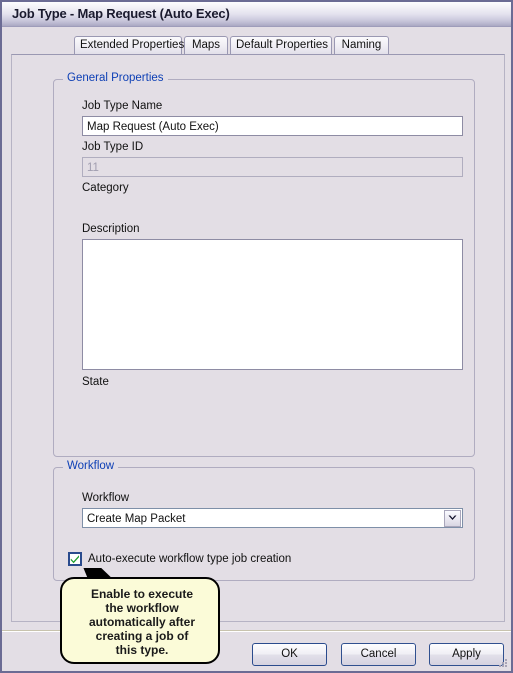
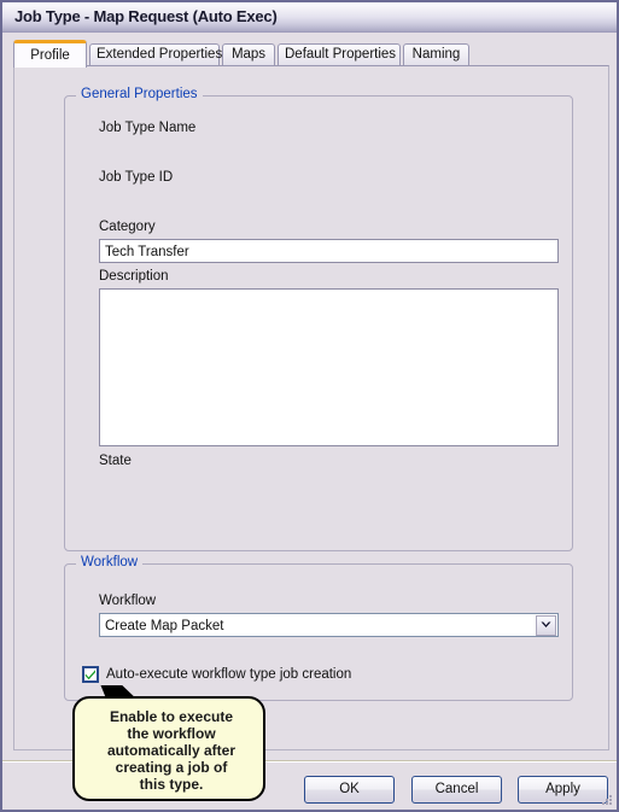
  Job Type - Map Request (Auto Exec)
+ Profile
  Extended Properties
  Maps
  Default Properties
  Naming
  General Properties
  Job Type Name
- Map Request (Auto Exec)
  Job Type ID
- 11
  Category
+ Tech Transfer
  Description
  State
  Workflow
  Workflow
  Create Map Packet
  Auto-execute workflow type job creation
  Enable to execute
  the workflow
  automatically after
  creating a job of
  this type.
  OK
  Cancel
  Apply
